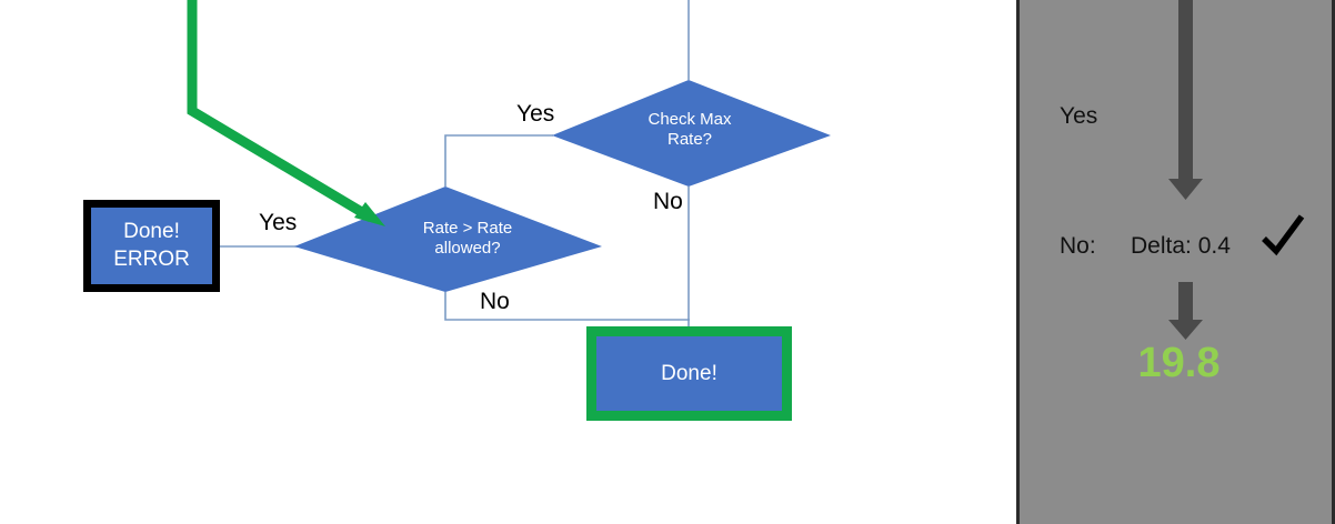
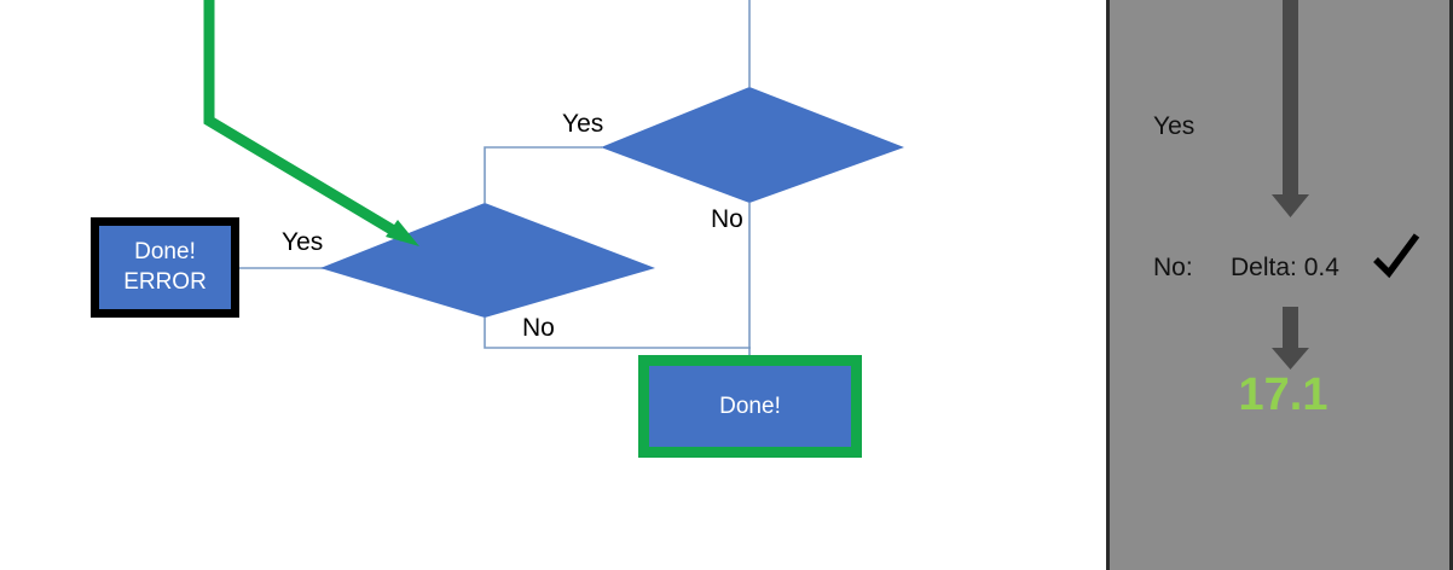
- Check Max
- Rate?
- Rate > Rate
- allowed?
  Yes
  No
  Yes
  No
  Done!
  ERROR
  Done!
  Yes
  No:
  Delta: 0.4
- 19.8
+ 17.1
